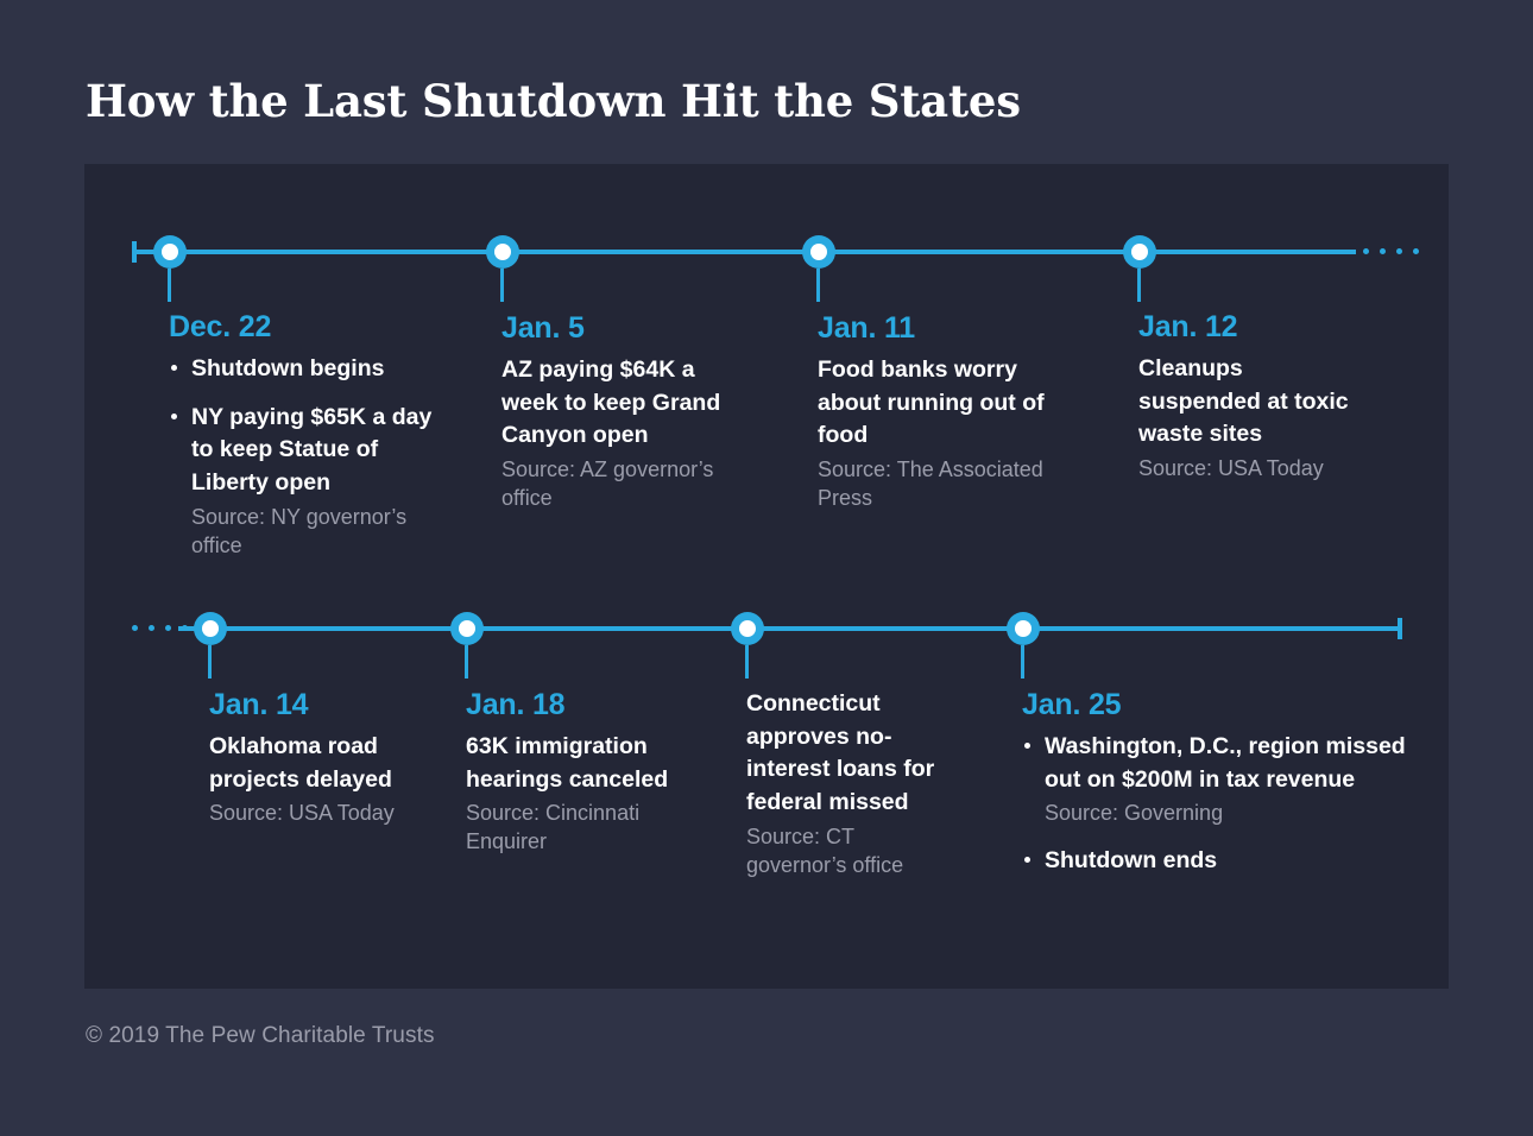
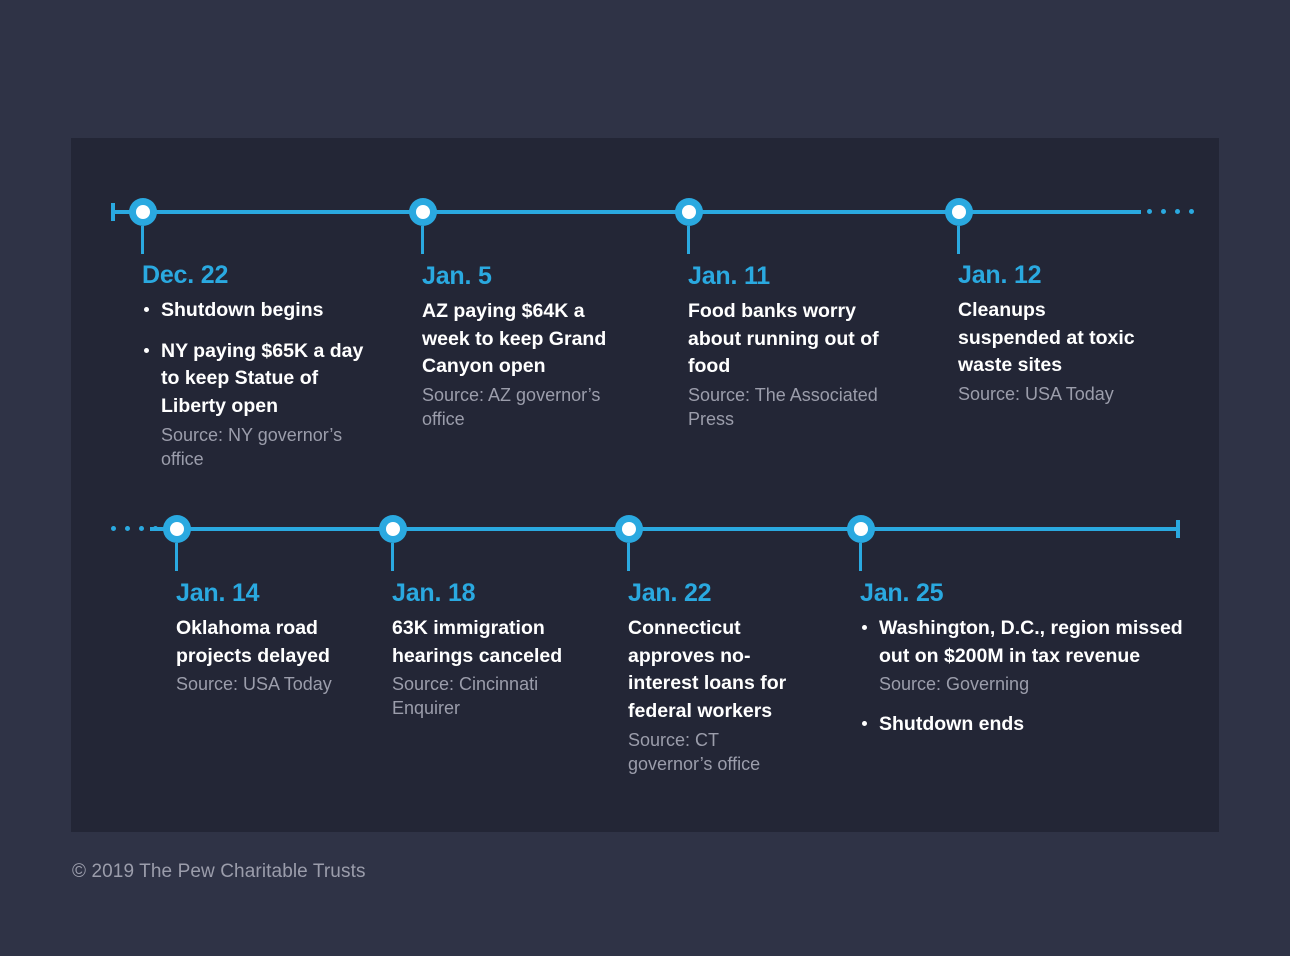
- How the Last Shutdown Hit the States
  Dec. 22
  Shutdown begins
  NY paying $65K a day to keep Statue of Liberty open
  Source: NY governor’s office
  Jan. 5
  AZ paying $64K a week to keep Grand Canyon open
  Source: AZ governor’s office
  Jan. 11
  Food banks worry about running out of food
  Source: The Associated Press
  Jan. 12
  Cleanups suspended at toxic waste sites
  Source: USA Today
  Jan. 14
  Oklahoma road projects delayed
  Source: USA Today
  Jan. 18
  63K immigration hearings canceled
  Source: Cincinnati Enquirer
+ Jan. 22
- Connecticut approves no-interest loans for federal missed
+ Connecticut approves no-interest loans for federal workers
  Source: CT governor’s office
  Jan. 25
  Washington, D.C., region missed out on $200M in tax revenue
  Source: Governing
  Shutdown ends
  © 2019 The Pew Charitable Trusts
